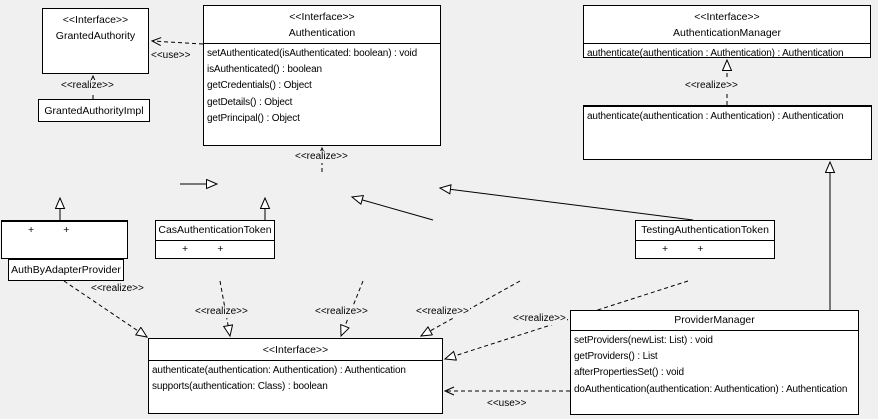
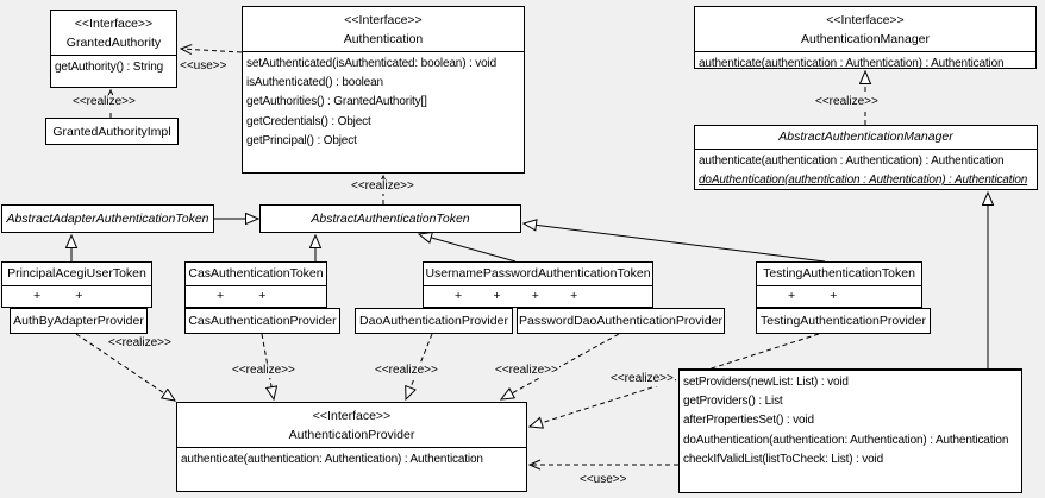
  <<Interface>>
  GrantedAuthority
+ getAuthority() : String
  GrantedAuthorityImpl
  <<Interface>>
  Authentication
  setAuthenticated(isAuthenticated: boolean) : void
  isAuthenticated() : boolean
+ getAuthorities() : GrantedAuthority[]
  getCredentials() : Object
- getDetails() : Object
  getPrincipal() : Object
  <<Interface>>
  AuthenticationManager
  authenticate(authentication : Authentication) : Authentication
+ AbstractAuthenticationManager
  authenticate(authentication : Authentication) : Authentication
+ doAuthentication(authentication : Authentication) : Authentication
+ AbstractAdapterAuthenticationToken
+ AbstractAuthenticationToken
+ PrincipalAcegiUserToken
  + +
  CasAuthenticationToken
  + +
+ UsernamePasswordAuthenticationToken
+ + + + +
  TestingAuthenticationToken
  + +
  AuthByAdapterProvider
+ CasAuthenticationProvider
+ DaoAuthenticationProvider
+ PasswordDaoAuthenticationProvider
+ TestingAuthenticationProvider
  <<Interface>>
+ AuthenticationProvider
  authenticate(authentication: Authentication) : Authentication
- supports(authentication: Class) : boolean
- ProviderManager
  setProviders(newList: List) : void
  getProviders() : List
  afterPropertiesSet() : void
  doAuthentication(authentication: Authentication) : Authentication
+ checkIfValidList(listToCheck: List) : void
  <<use>>
  <<realize>>
  <<realize>>
  <<realize>>
  <<realize>>
  <<realize>>
  <<realize>>
  <<realize>>
  <<realize>>
  <<use>>
